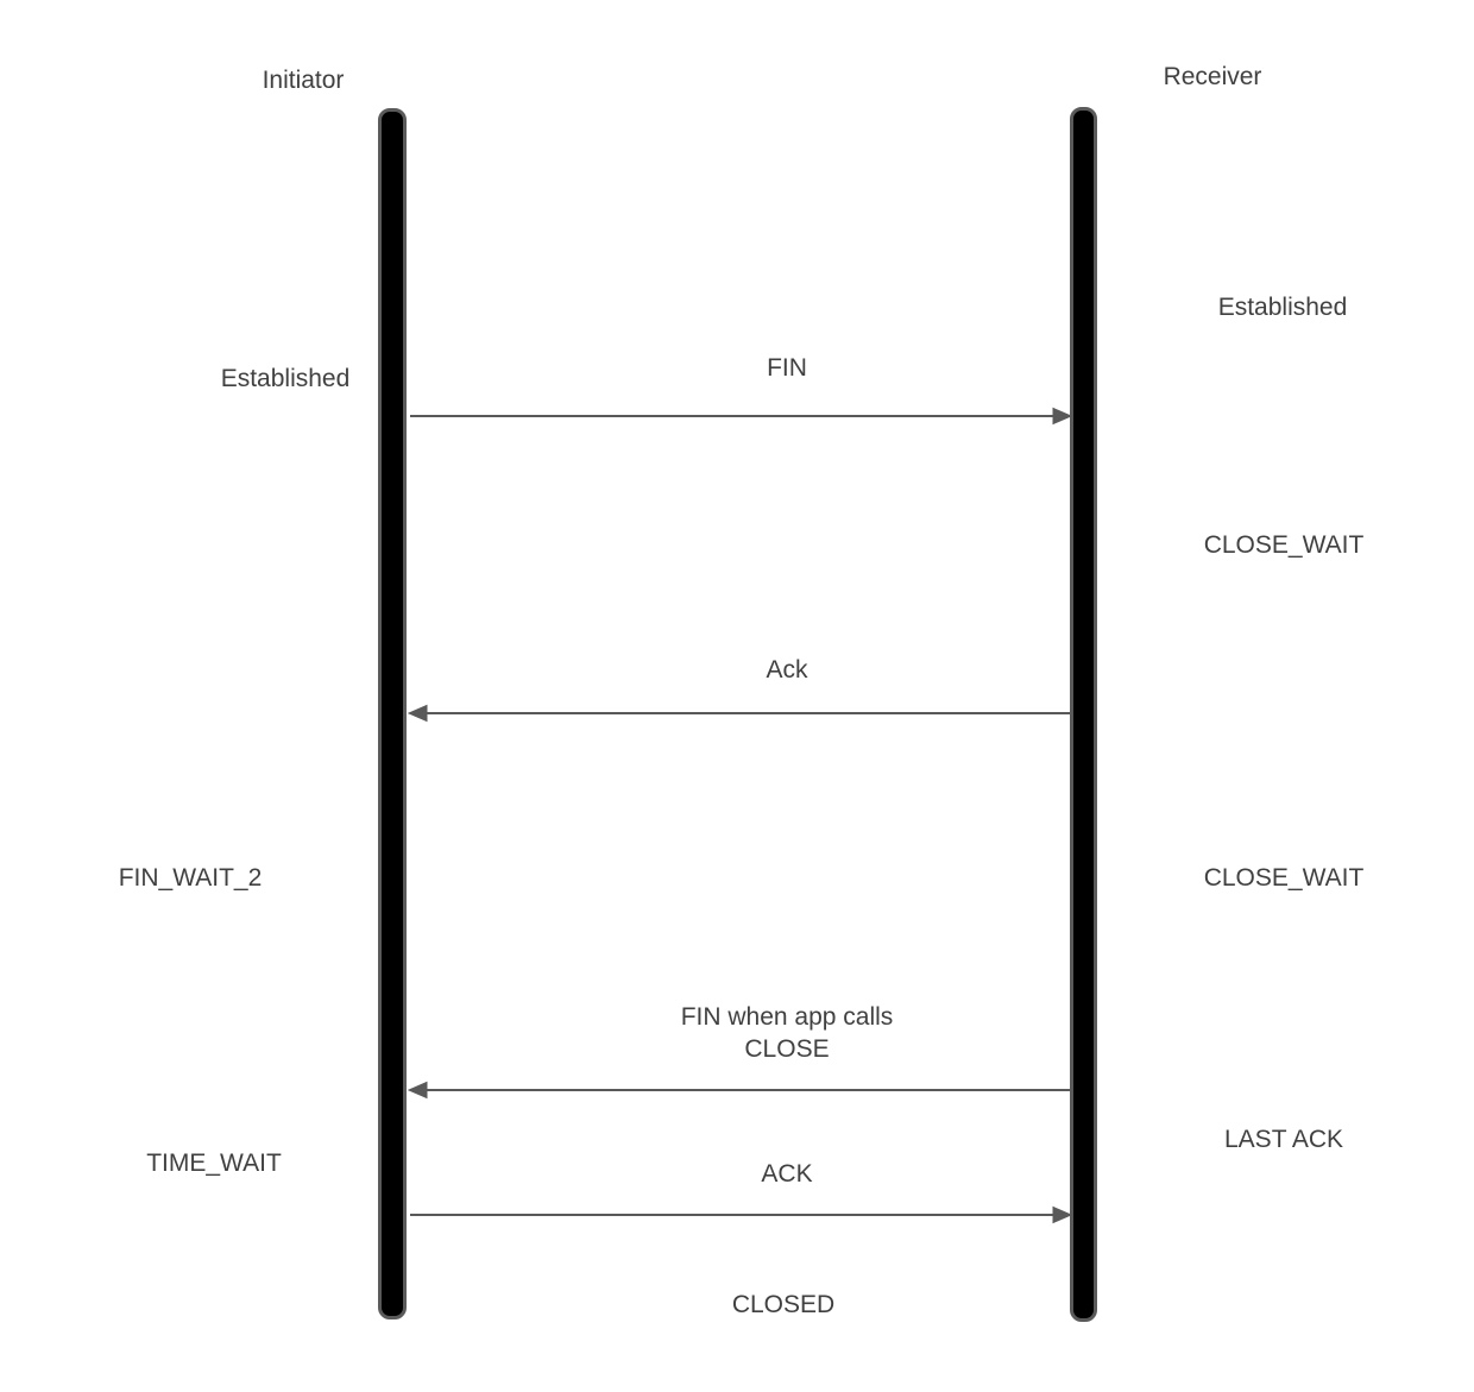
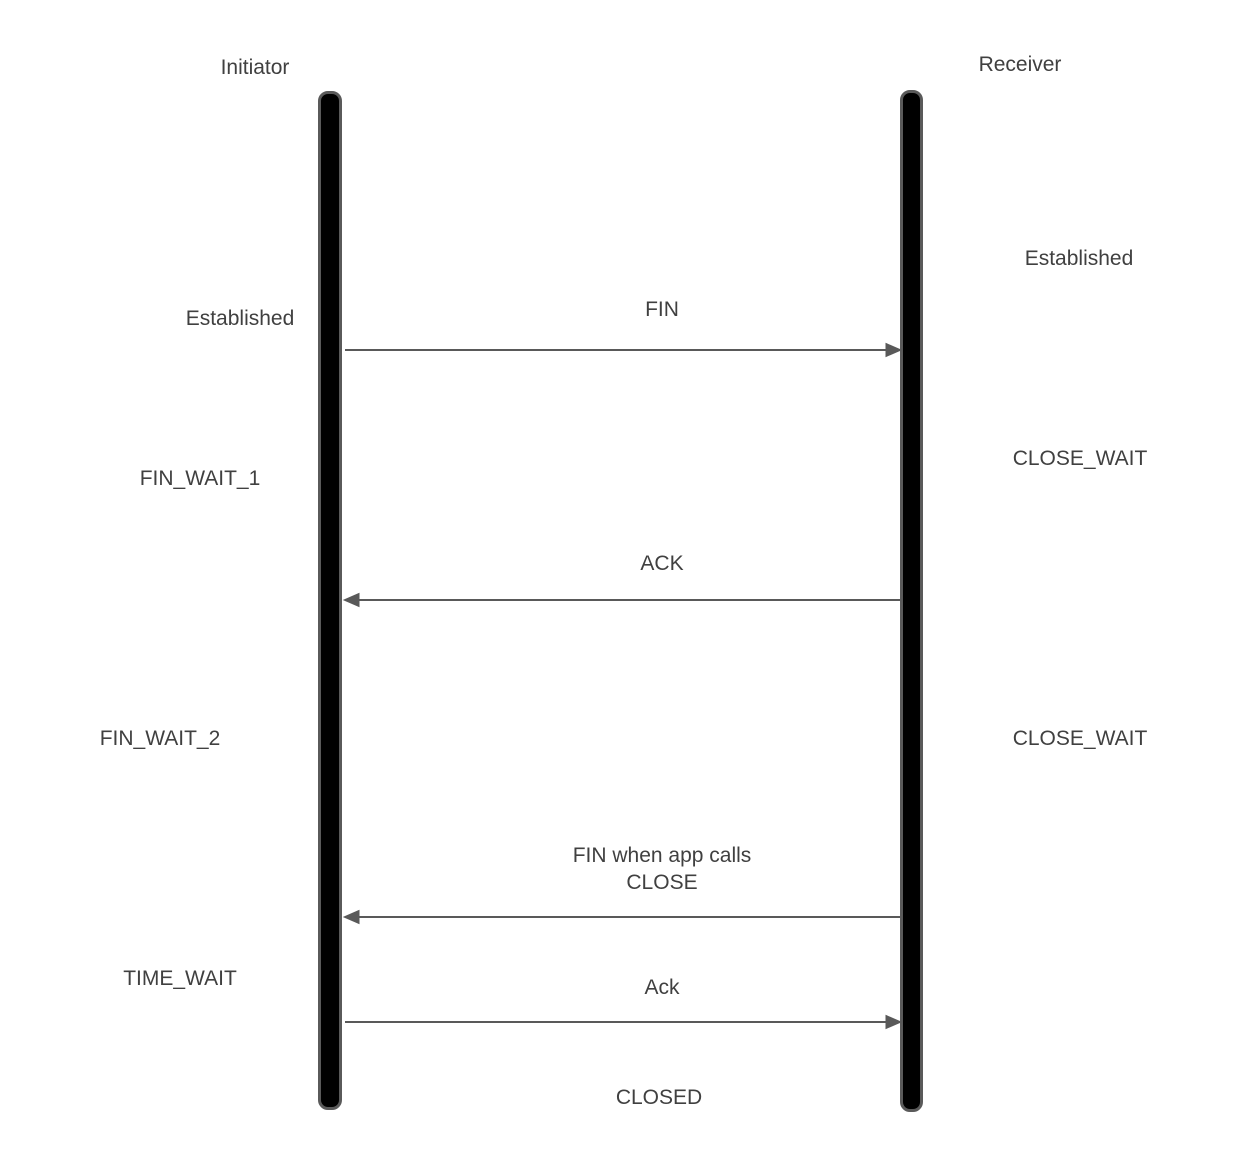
  Initiator
  Receiver
  Established
+ FIN_WAIT_1
  FIN_WAIT_2
  TIME_WAIT
  Established
  CLOSE_WAIT
  CLOSE_WAIT
- LAST ACK
  FIN
- Ack
+ ACK
  FIN when app calls
  CLOSE
- ACK
+ Ack
  CLOSED
